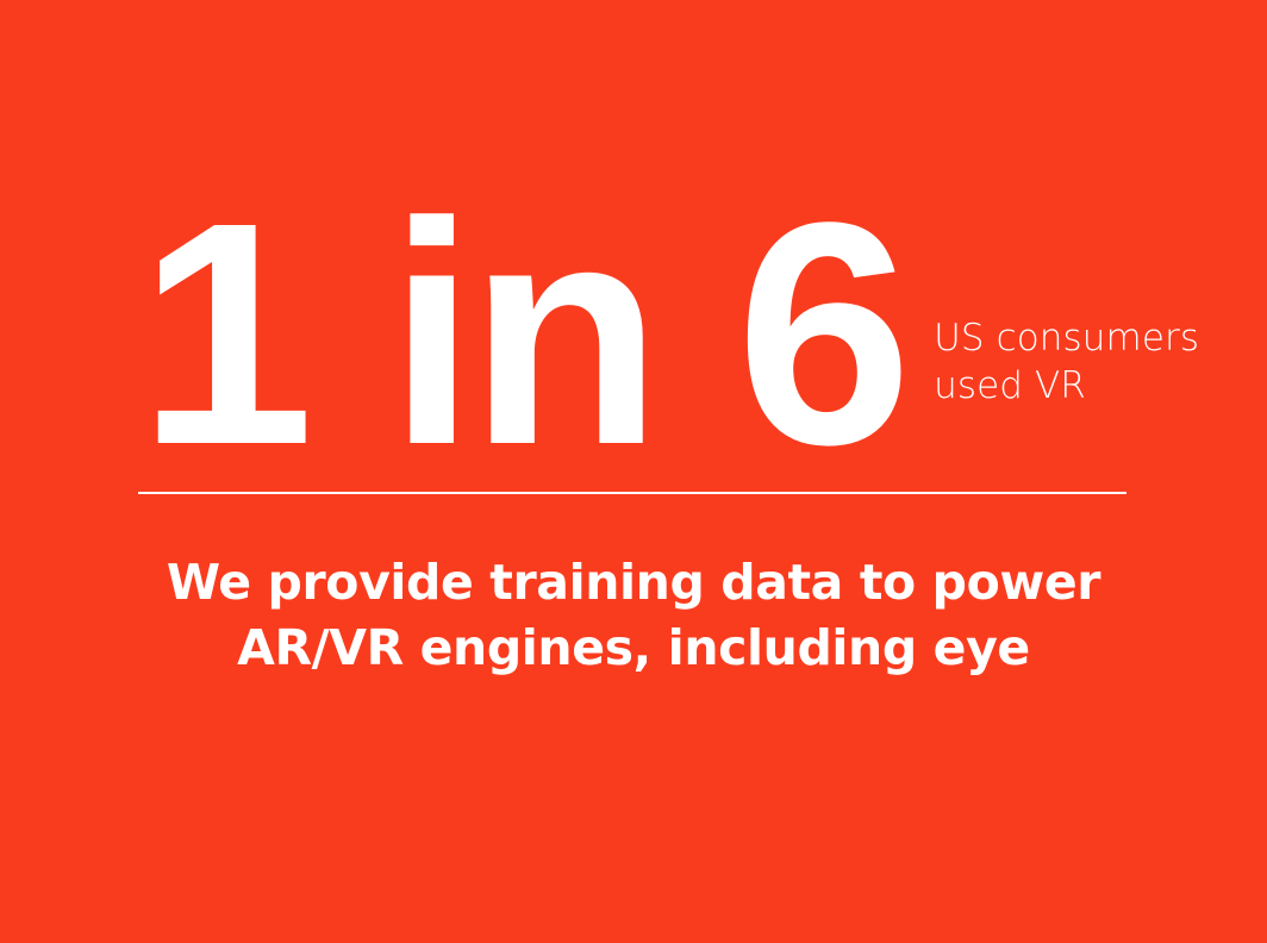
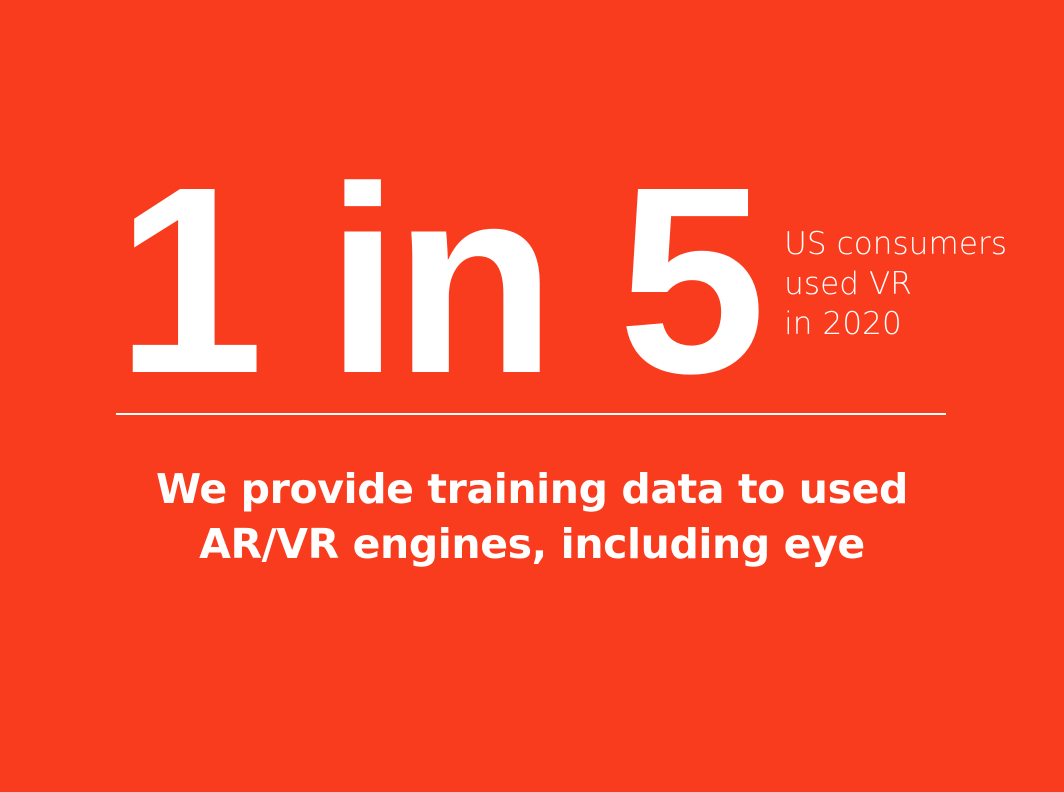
- 1 in 6
+ 1 in 5
  US consumers
  used VR
+ in 2020
- We provide training data to power
+ We provide training data to used
  AR/VR engines, including eye
